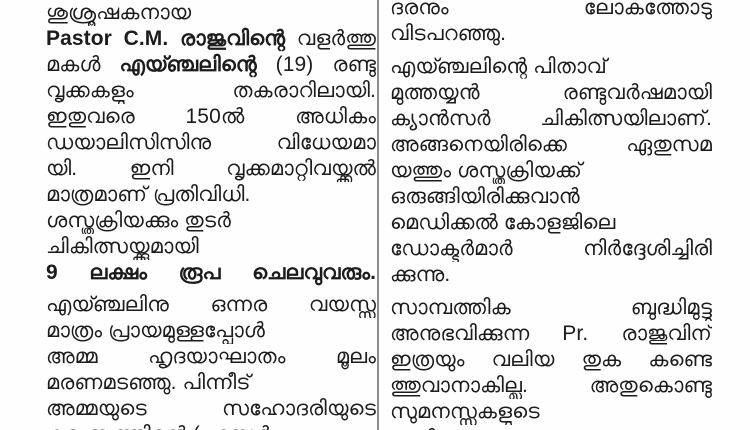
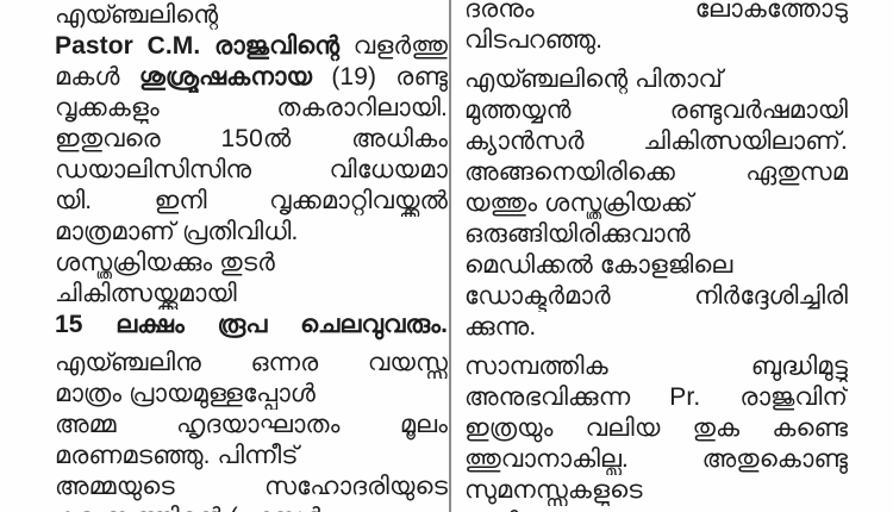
- ശുശ്രൂഷകനായ
+ എയ്ഞ്ചലിന്റെ
  Pastor C.M. രാജുവിന്റെ വളർത്തു
- മകൾ എയ്ഞ്ചലിന്റെ (19) രണ്ടു
+ മകൾ ശുശ്രൂഷകനായ (19) രണ്ടു
  വൃക്കകളും തകരാറിലായി.
  ഇതുവരെ 150ൽ അധികം
  ഡയാലിസിസിനു വിധേയമാ
  യി. ഇനി വൃക്കമാറ്റിവയ്ക്കൽ
  മാത്രമാണ് പ്രതിവിധി.
  ശസ്ത്രക്രിയക്കും തുടർ
  ചികിത്സയ്ക്കുമായി
- 9 ലക്ഷം രൂപ ചെലവുവരും.
+ 15 ലക്ഷം രൂപ ചെലവുവരും.
  എയ്ഞ്ചലിനു ഒന്നര വയസ്സു
  മാത്രം പ്രായമുള്ളപ്പോൾ
  അമ്മ ഹൃദയാഘാതം മൂലം
  മരണമടഞ്ഞു. പിന്നീട്
  അമ്മയുടെ സഹോദരിയുടെ
  ദരനും ലോകത്തോടു
  വിടപറഞ്ഞു.
  എയ്ഞ്ചലിന്റെ പിതാവ്
  മുത്തയ്യൻ രണ്ടുവർഷമായി
  ക്യാൻസർ ചികിത്സയിലാണ്.
  അങ്ങനെയിരിക്കെ ഏതുസമ
  യത്തും ശസ്ത്രക്രിയക്ക്
  ഒരുങ്ങിയിരിക്കുവാൻ
  മെഡിക്കൽ കോളജിലെ
  ഡോക്ടർമാർ നിർദ്ദേശിച്ചിരി
  ക്കുന്നു.
  സാമ്പത്തിക ബുദ്ധിമുട്ടു
  അനുഭവിക്കുന്ന Pr. രാജുവിന്
  ഇത്രയും വലിയ തുക കണ്ടെ
  ത്തുവാനാകില്ല. അതുകൊണ്ടു
  സുമനസ്സുകളുടെ
